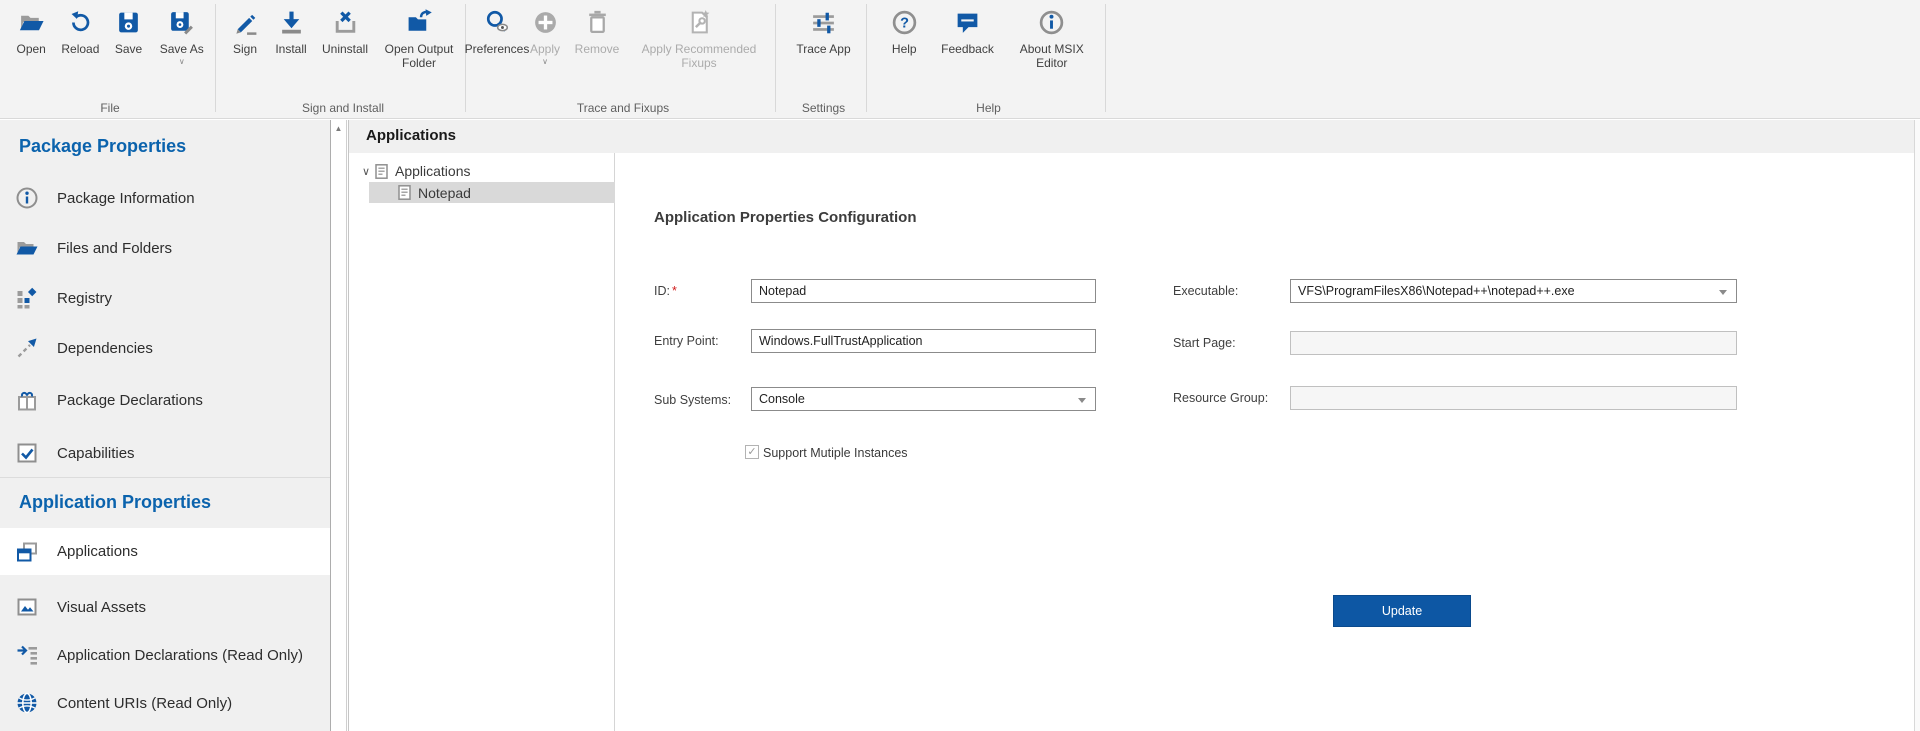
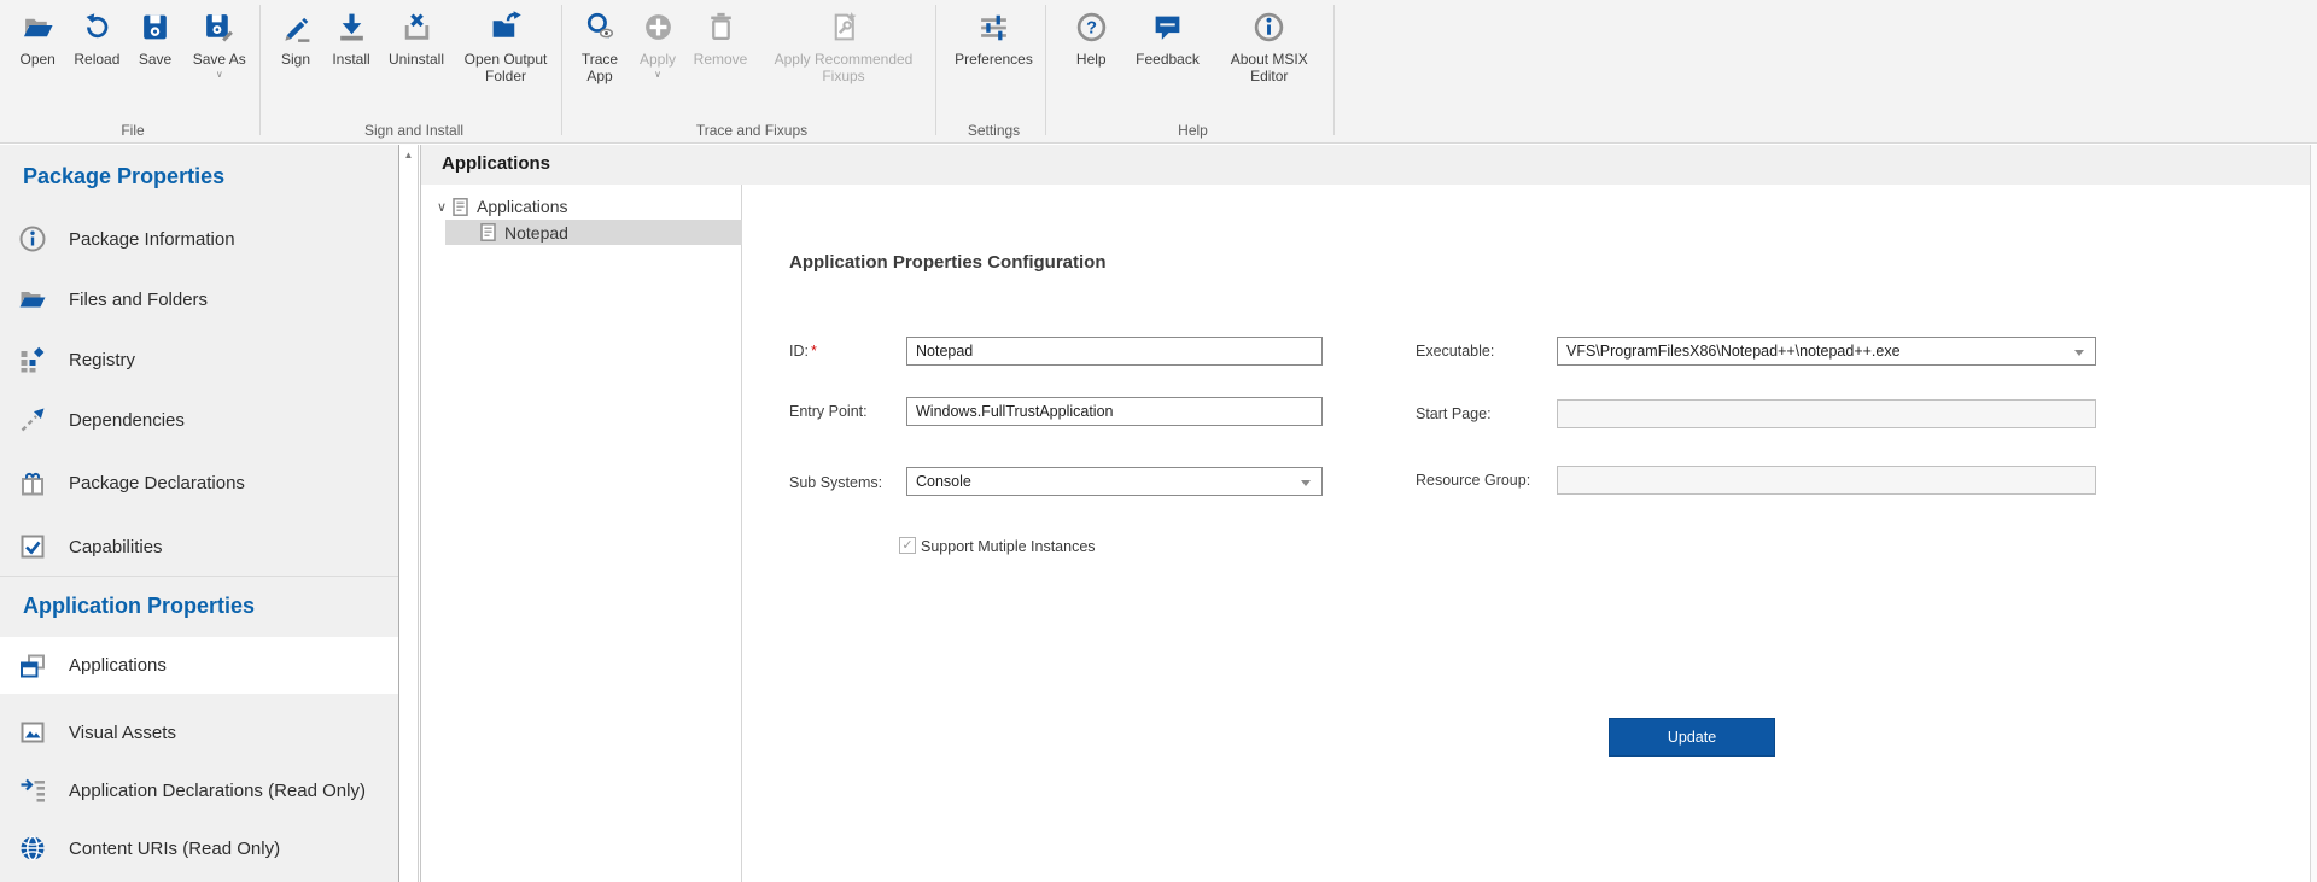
  Open
  Reload
  Save
  Save As
  ∨
  File
  Sign
  Install
  Uninstall
  Open Output Folder
  Sign and Install
- Preferences
+ Trace App
  Apply
  ∨
  Remove
  Apply Recommended Fixups
  Trace and Fixups
- Trace App
+ Preferences
  Settings
  ?
  Help
  Feedback
  About MSIX Editor
  Help
  Package Properties
  Package Information
  Files and Folders
  Registry
  Dependencies
  Package Declarations
  Capabilities
  Application Properties
  Applications
  Visual Assets
  Application Declarations (Read Only)
  Content URIs (Read Only)
  ▲
  Applications
  ∨
  Applications
  Notepad
  Application Properties Configuration
  ID: *
  Notepad
  Executable:
  VFS\ProgramFilesX86\Notepad++\notepad++.exe
  Entry Point:
  Windows.FullTrustApplication
  Start Page:
  Sub Systems:
  Console
  Resource Group:
  ✓
  Support Mutiple Instances
  Update
